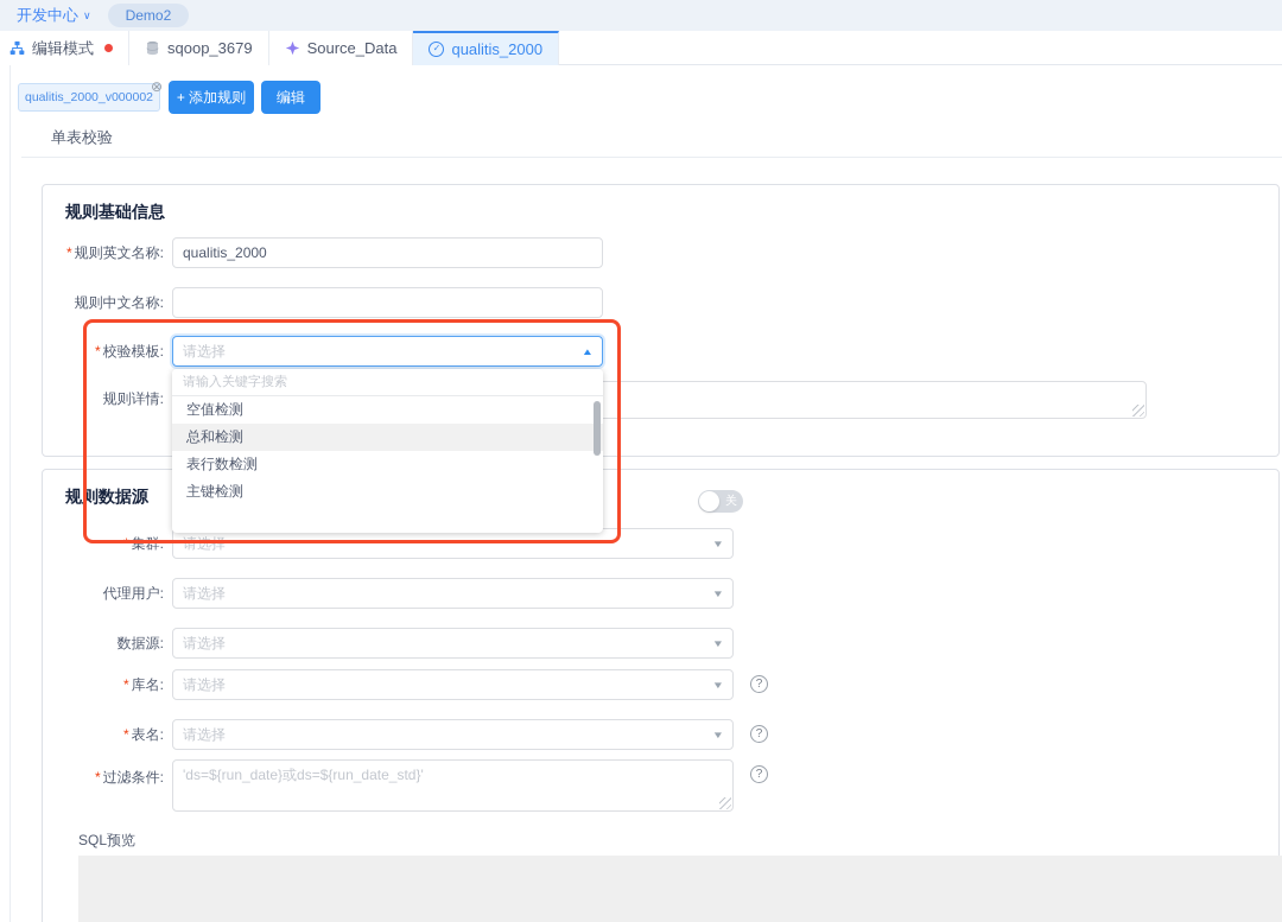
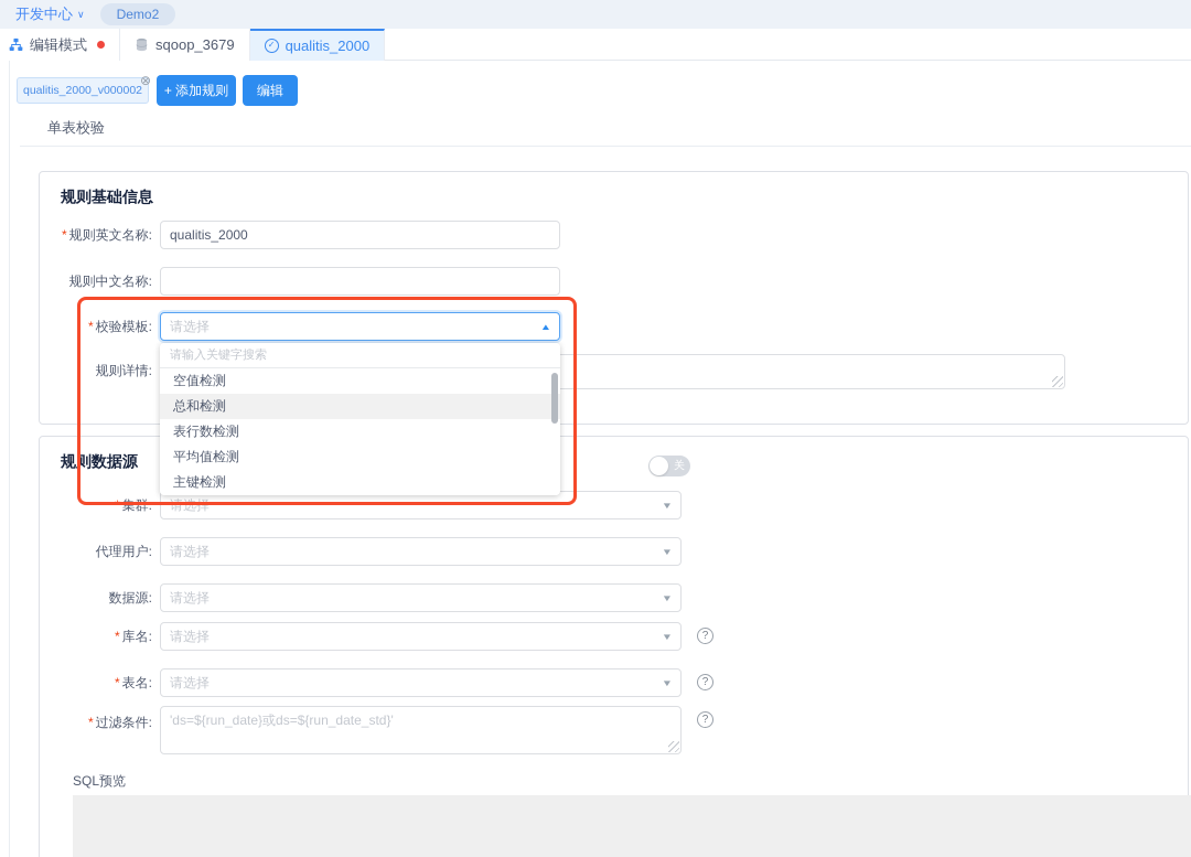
  开发中心
  ∨
  Demo2
  编辑模式
  sqoop_3679
- Source_Data
  ✓
  qualitis_2000
  qualitis_2000_v000002
  ⊗
  + 添加规则
  编辑
  单表校验
  规则基础信息
  * 规则英文名称:
  qualitis_2000
  规则中文名称:
  * 校验模板:
  请选择
  ▲
  规则详情:
  请输入关键字搜索
  空值检测
  总和检测
  表行数检测
+ 平均值检测
  主键检测
  规则数据源
  关
  * 集群:
  请选择
  ▼
  代理用户:
  请选择
  ▼
  数据源:
  请选择
  ▼
  * 库名:
  请选择
  ▼
  ?
  * 表名:
  请选择
  ▼
  ?
  * 过滤条件:
  'ds=${run_date}或ds=${run_date_std}'
  ?
  SQL预览
